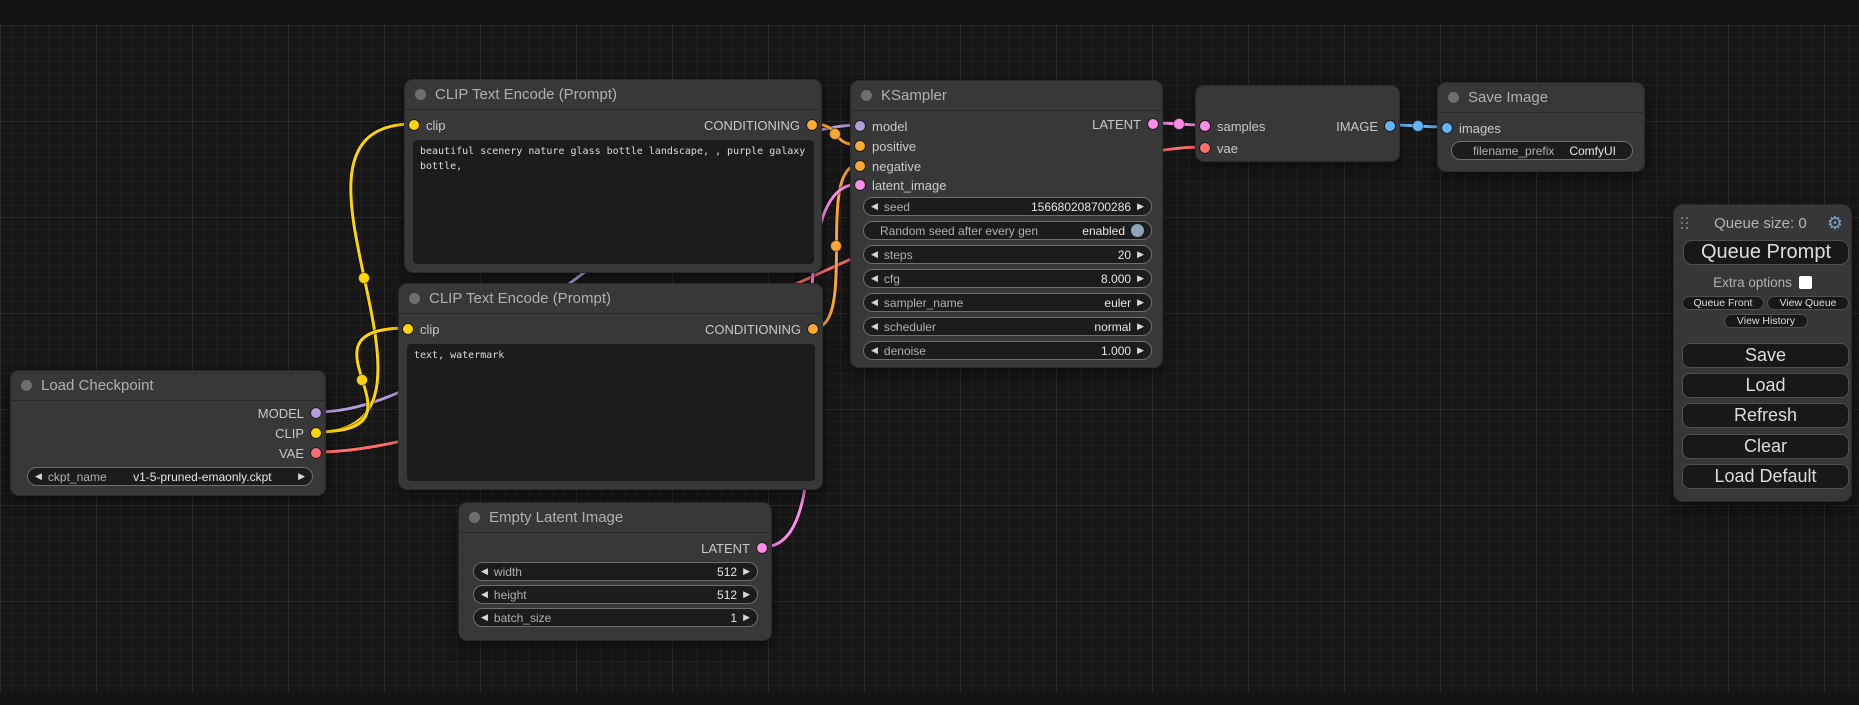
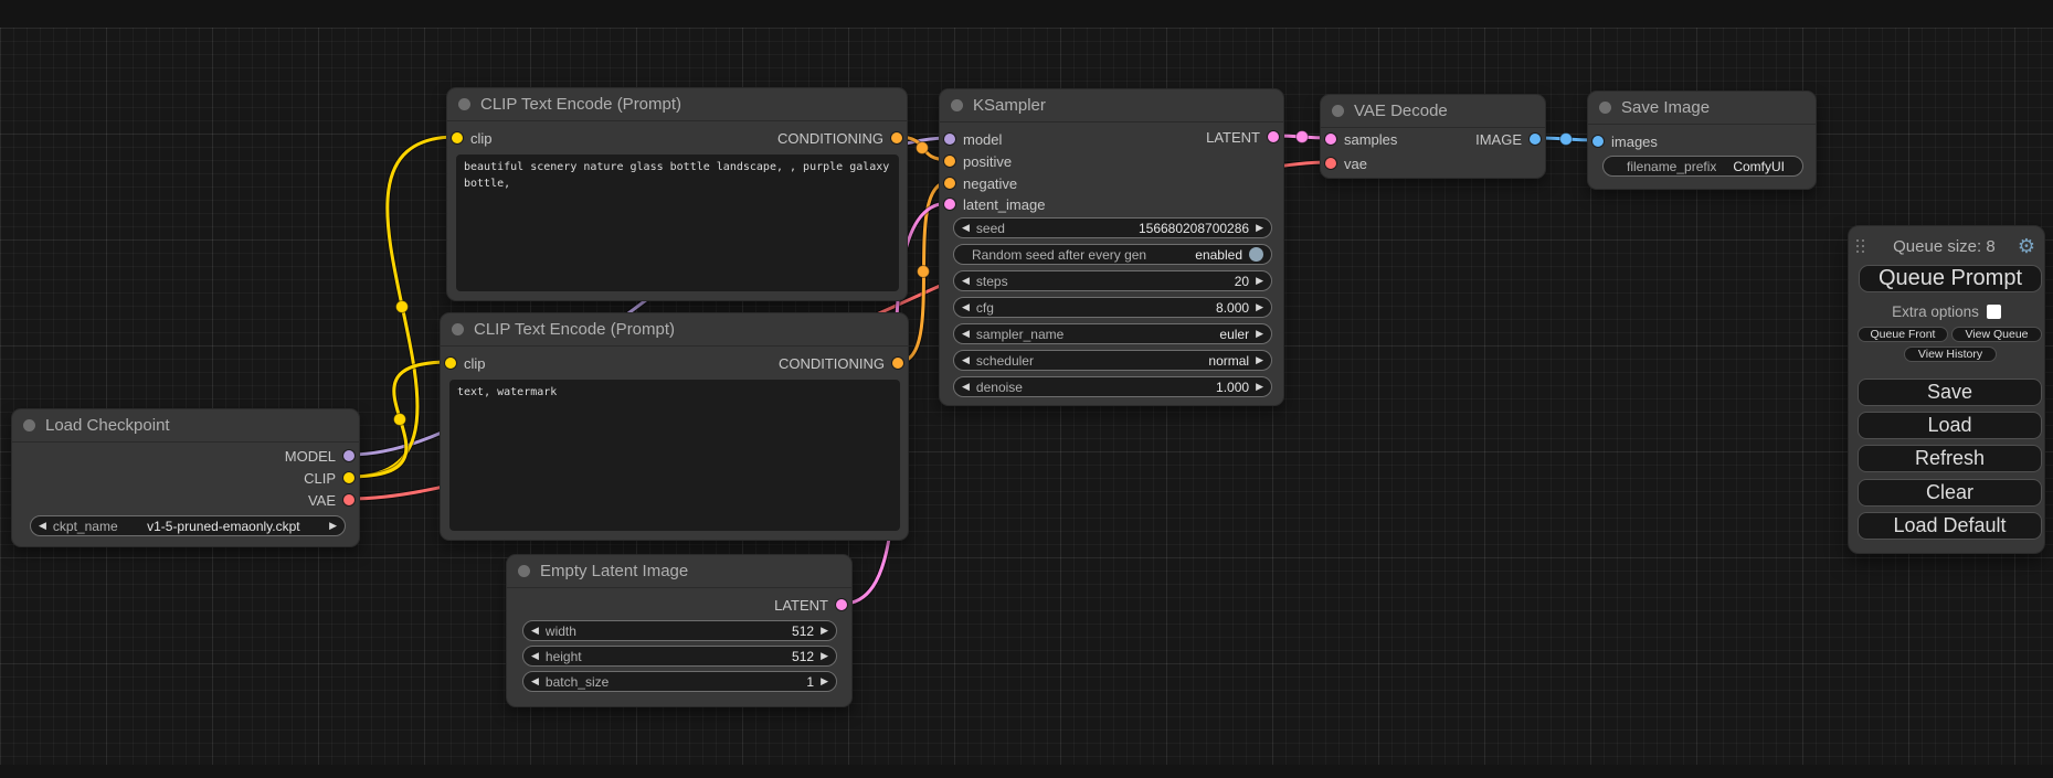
  Load Checkpoint
  MODEL
  CLIP
  VAE
  ◀
  ckpt_name
  v1-5-pruned-emaonly.ckpt
  ▶
  CLIP Text Encode (Prompt)
  clip
  CONDITIONING
  beautiful scenery nature glass bottle landscape, , purple galaxy bottle,
  CLIP Text Encode (Prompt)
  clip
  CONDITIONING
  text, watermark
  KSampler
  model
  positive
  negative
  latent_image
  LATENT
  ◀
  seed
  156680208700286
  ▶
  Random seed after every gen
  enabled
  ◀
  steps
  20
  ▶
  ◀
  cfg
  8.000
  ▶
  ◀
  sampler_name
  euler
  ▶
  ◀
  scheduler
  normal
  ▶
  ◀
  denoise
  1.000
  ▶
+ VAE Decode
  samples
  vae
  IMAGE
  Save Image
  images
  filename_prefix
  ComfyUI
  Empty Latent Image
  LATENT
  ◀
  width
  512
  ▶
  ◀
  height
  512
  ▶
  ◀
  batch_size
  1
  ▶
- Queue size: 0
+ Queue size: 8
  ⚙
  Queue Prompt
  Extra options
  Queue Front
  View Queue
  View History
  Save
  Load
  Refresh
  Clear
  Load Default
